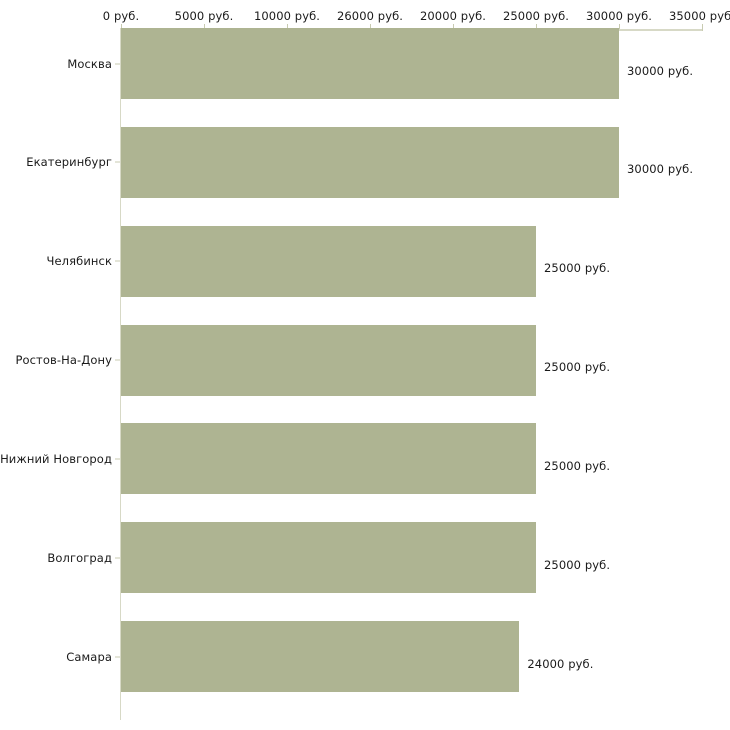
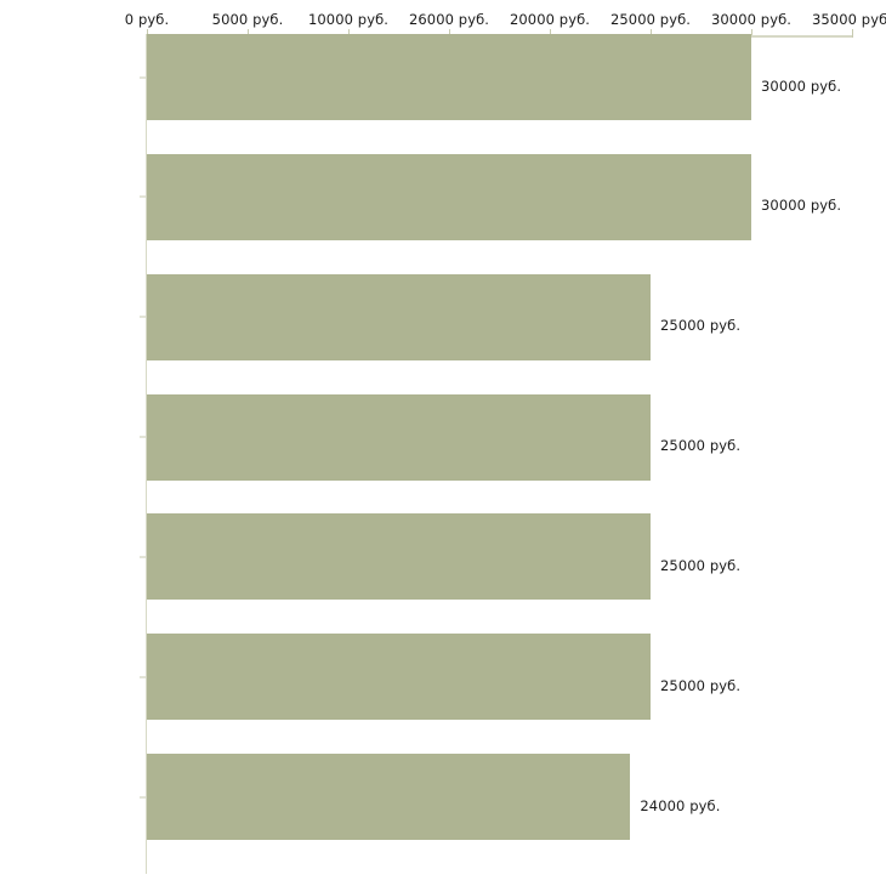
  0 руб.
  5000 руб.
  10000 руб.
  26000 руб.
  20000 руб.
  25000 руб.
  30000 руб.
  35000 руб
- Москва
- Екатеринбург
- Челябинск
- Ростов-На-Дону
- Нижний Новгород
- Волгоград
- Самара
  30000 руб.
  30000 руб.
  25000 руб.
  25000 руб.
  25000 руб.
  25000 руб.
  24000 руб.
